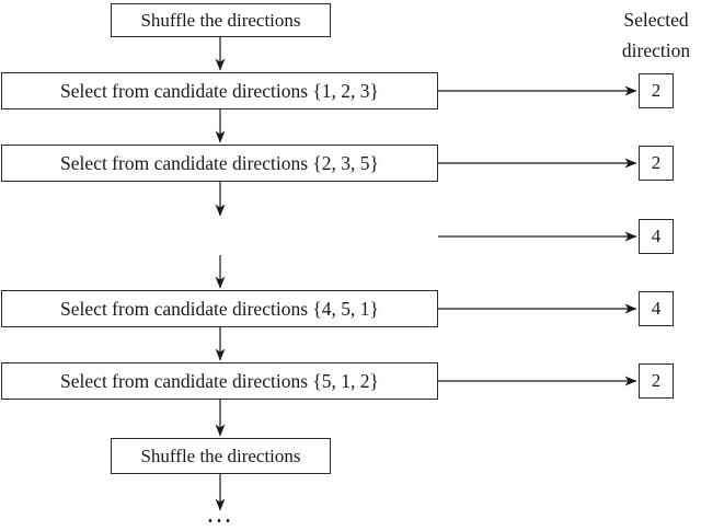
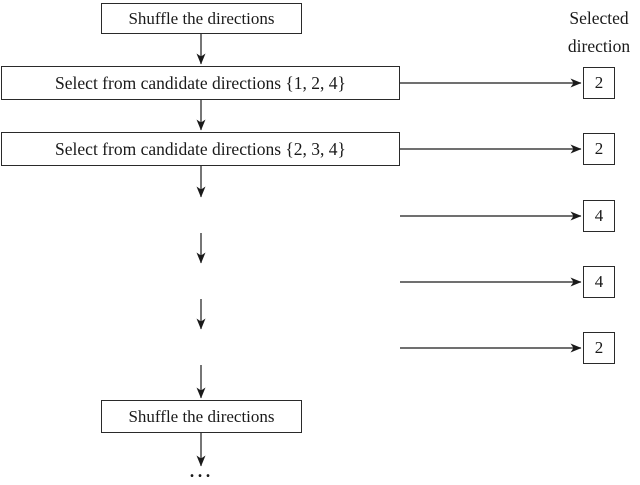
  Selected
  direction
  Shuffle the directions
- Select from candidate directions {1, 2, 3}
+ Select from candidate directions {1, 2, 4}
  2
- Select from candidate directions {2, 3, 5}
+ Select from candidate directions {2, 3, 4}
  2
  4
- Select from candidate directions {4, 5, 1}
  4
- Select from candidate directions {5, 1, 2}
  2
  Shuffle the directions
  ...
